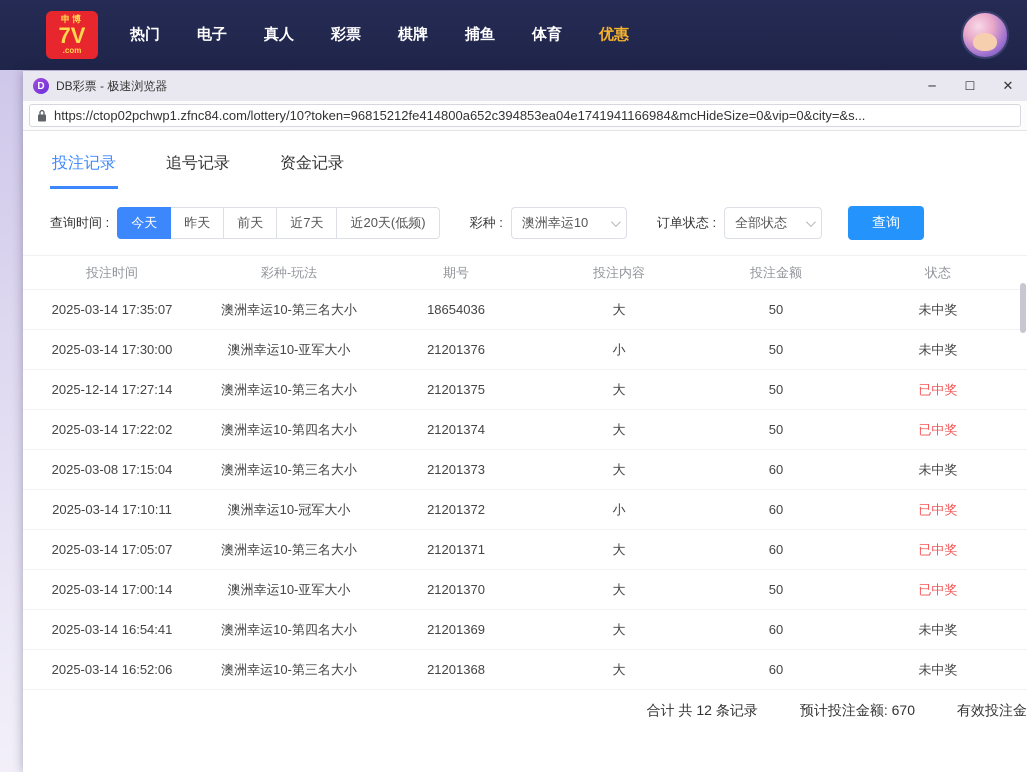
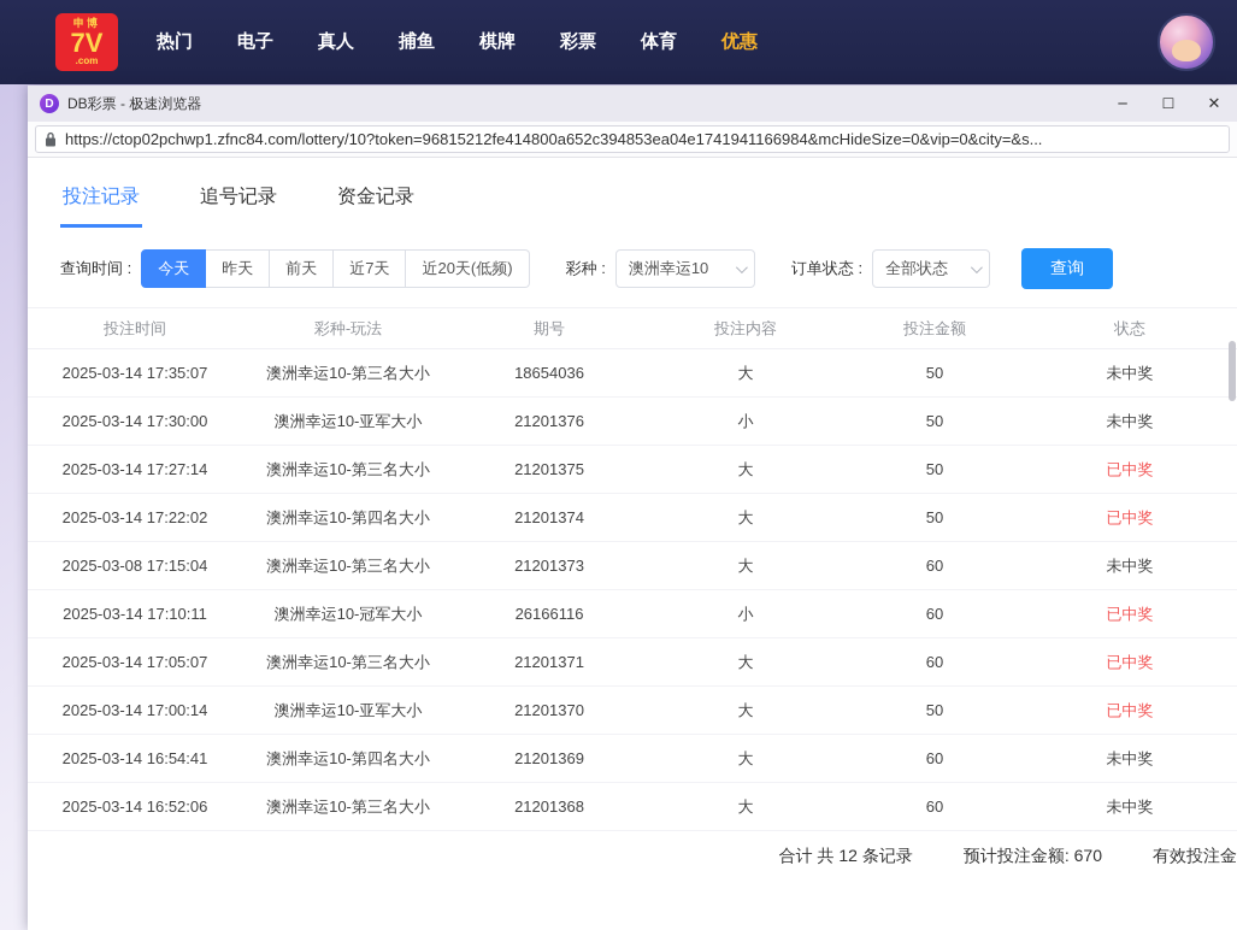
  申博
  7V
  .com
  热门
  电子
  真人
- 彩票
+ 捕鱼
  棋牌
- 捕鱼
+ 彩票
  体育
  优惠
  D
  DB彩票 - 极速浏览器
  ─
  ☐
  ✕
  https://ctop02pchwp1.zfnc84.com/lottery/10?token=96815212fe414800a652c394853ea04e1741941166984&mcHideSize=0&vip=0&city=&s...
  投注记录
  追号记录
  资金记录
  查询时间 :
  今天
  昨天
  前天
  近7天
  近20天(低频)
  彩种 :
  澳洲幸运10
  订单状态 :
  全部状态
  查询
  投注时间	彩种-玩法	期号	投注内容	投注金额	状态
  2025-03-14 17:35:07	澳洲幸运10-第三名大小	18654036	大	50	未中奖
  2025-03-14 17:30:00	澳洲幸运10-亚军大小	21201376	小	50	未中奖
- 2025-12-14 17:27:14	澳洲幸运10-第三名大小	21201375	大	50	已中奖
+ 2025-03-14 17:27:14	澳洲幸运10-第三名大小	21201375	大	50	已中奖
  2025-03-14 17:22:02	澳洲幸运10-第四名大小	21201374	大	50	已中奖
  2025-03-08 17:15:04	澳洲幸运10-第三名大小	21201373	大	60	未中奖
- 2025-03-14 17:10:11	澳洲幸运10-冠军大小	21201372	小	60	已中奖
+ 2025-03-14 17:10:11	澳洲幸运10-冠军大小	26166116	小	60	已中奖
  2025-03-14 17:05:07	澳洲幸运10-第三名大小	21201371	大	60	已中奖
  2025-03-14 17:00:14	澳洲幸运10-亚军大小	21201370	大	50	已中奖
  2025-03-14 16:54:41	澳洲幸运10-第四名大小	21201369	大	60	未中奖
  2025-03-14 16:52:06	澳洲幸运10-第三名大小	21201368	大	60	未中奖
  合计 共 12 条记录
  预计投注金额: 670
  有效投注金
